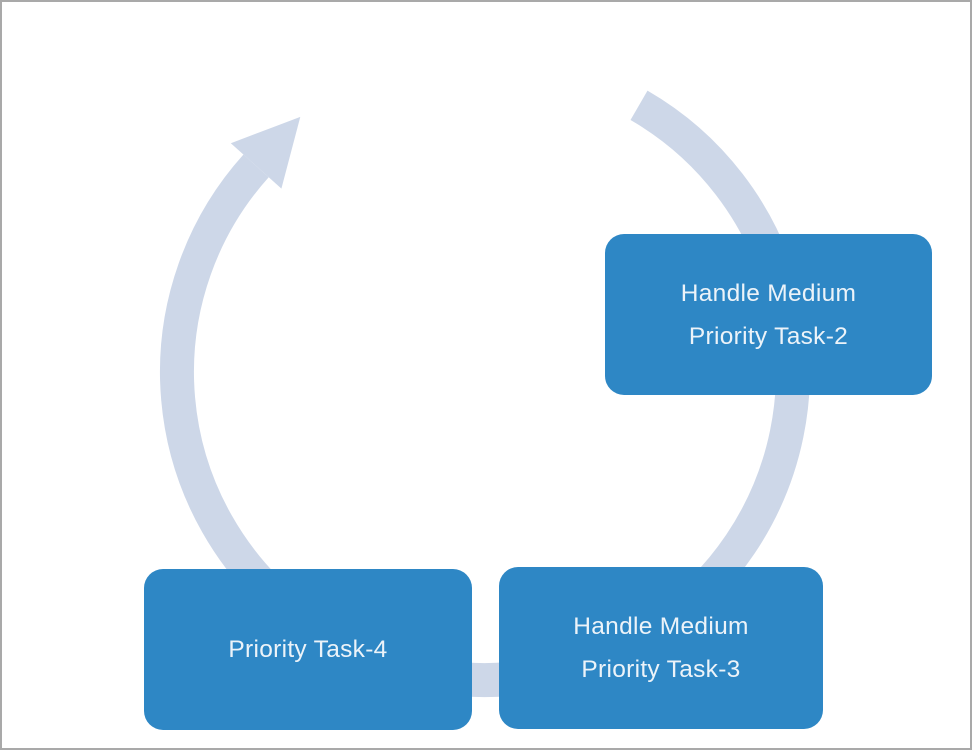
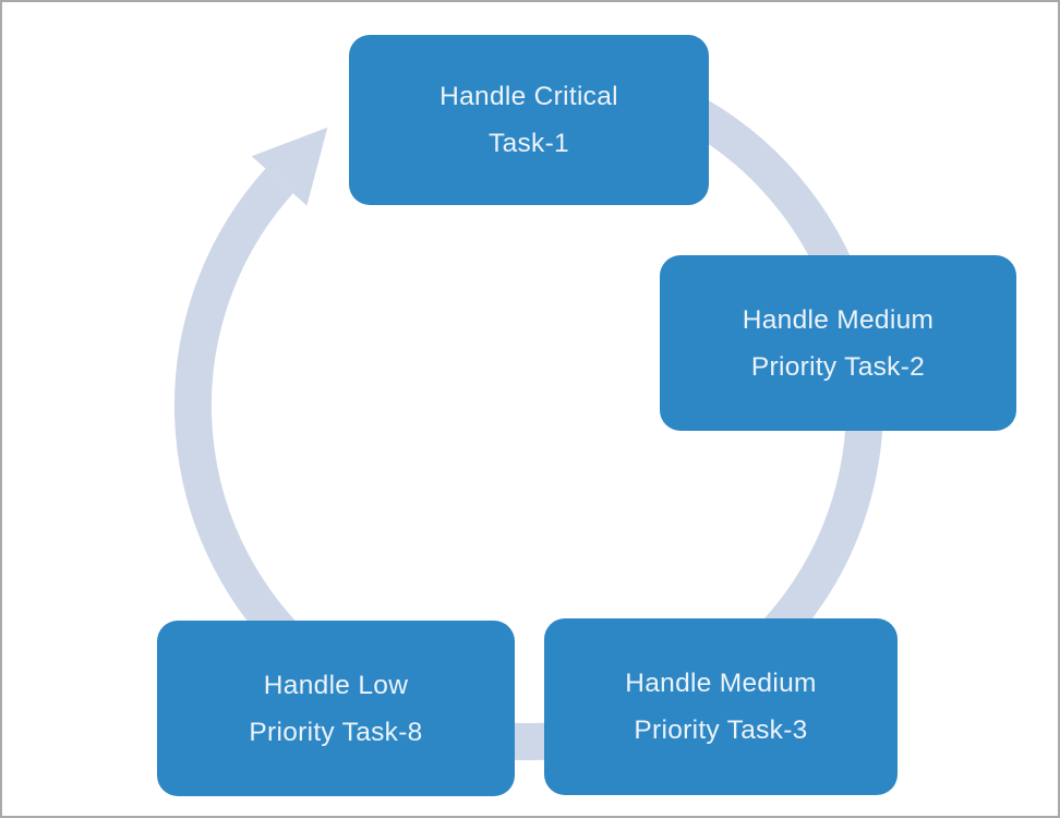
+ Handle Critical
+ Task-1
  Handle Medium
  Priority Task-2
  Handle Medium
  Priority Task-3
+ Handle Low
- Priority Task-4
+ Priority Task-8
